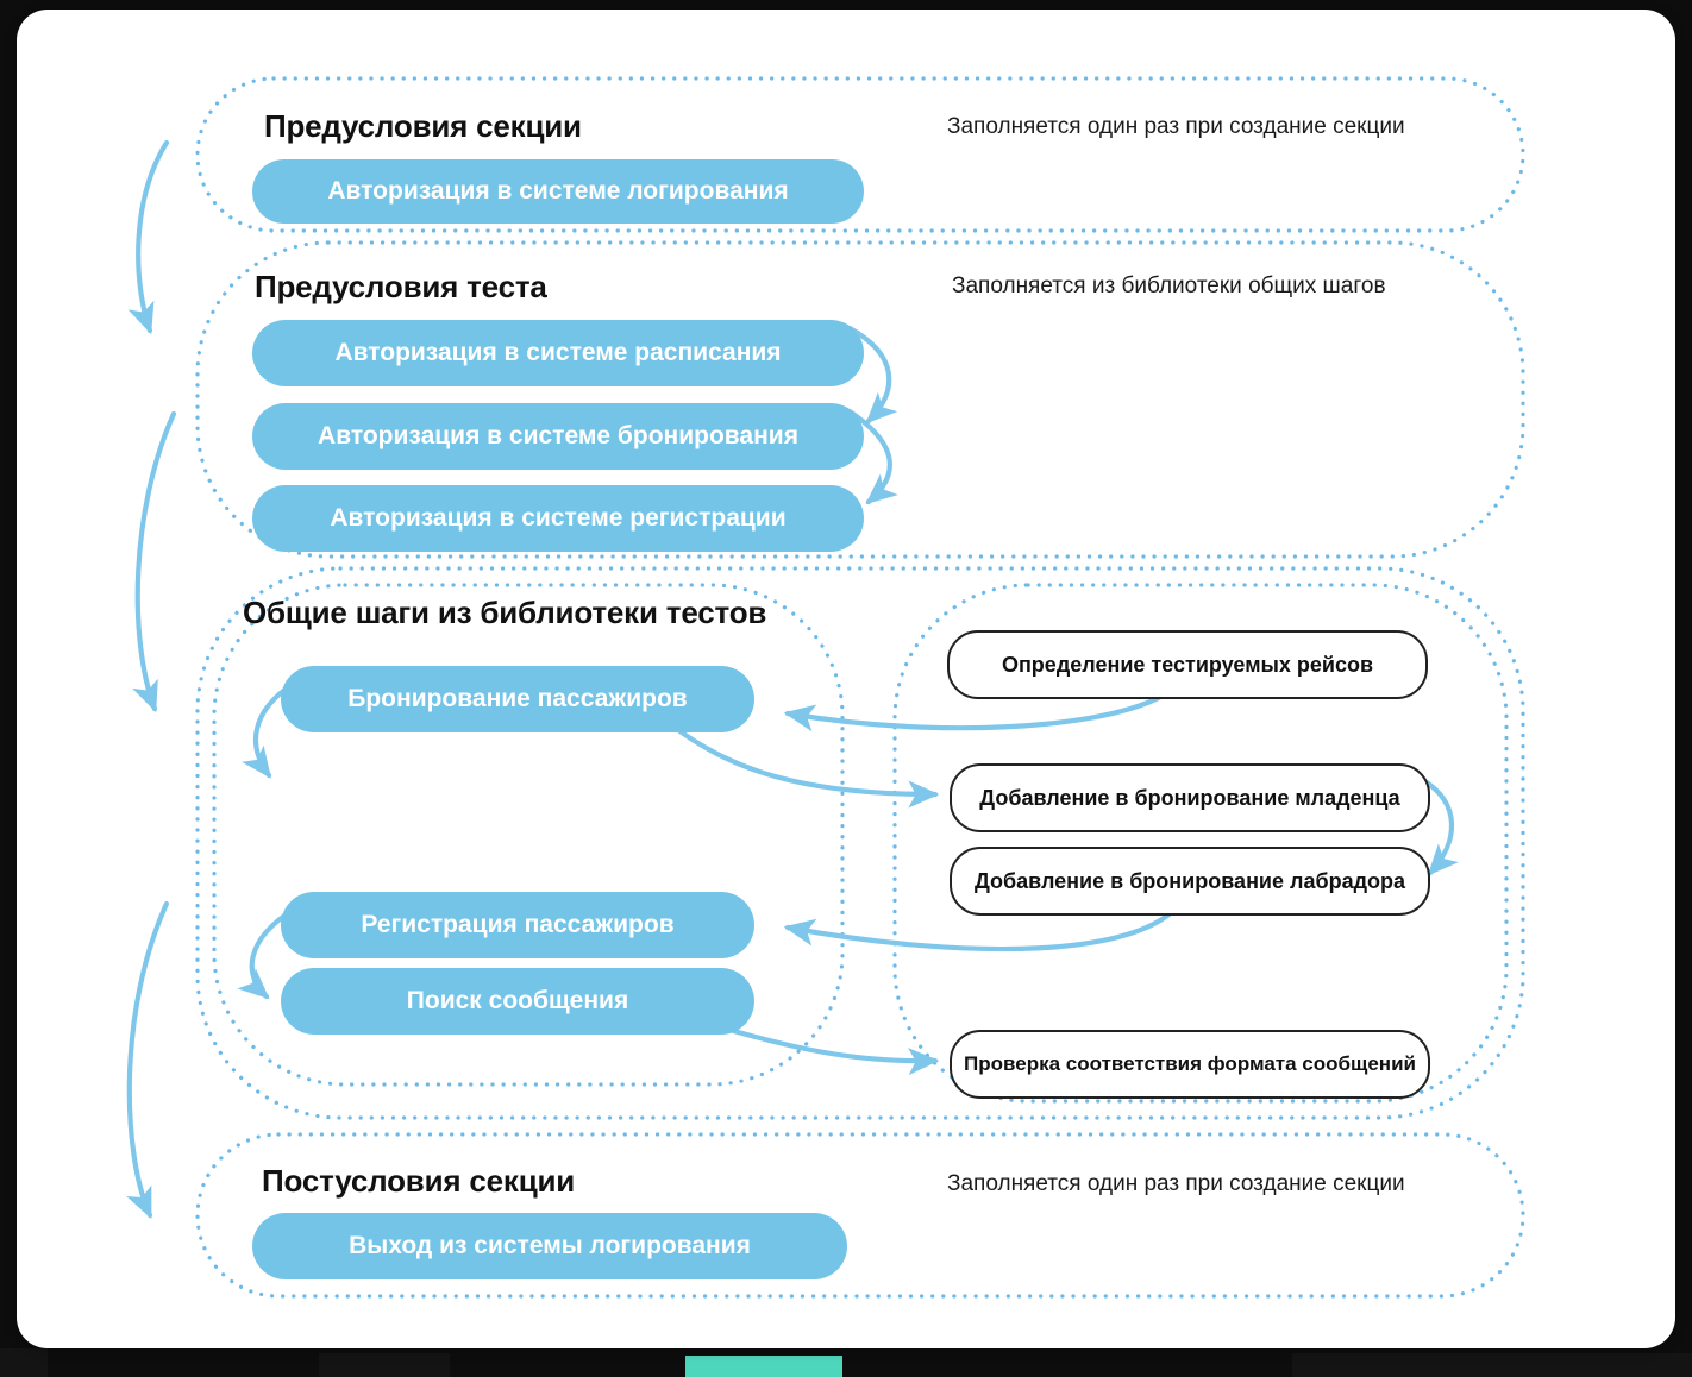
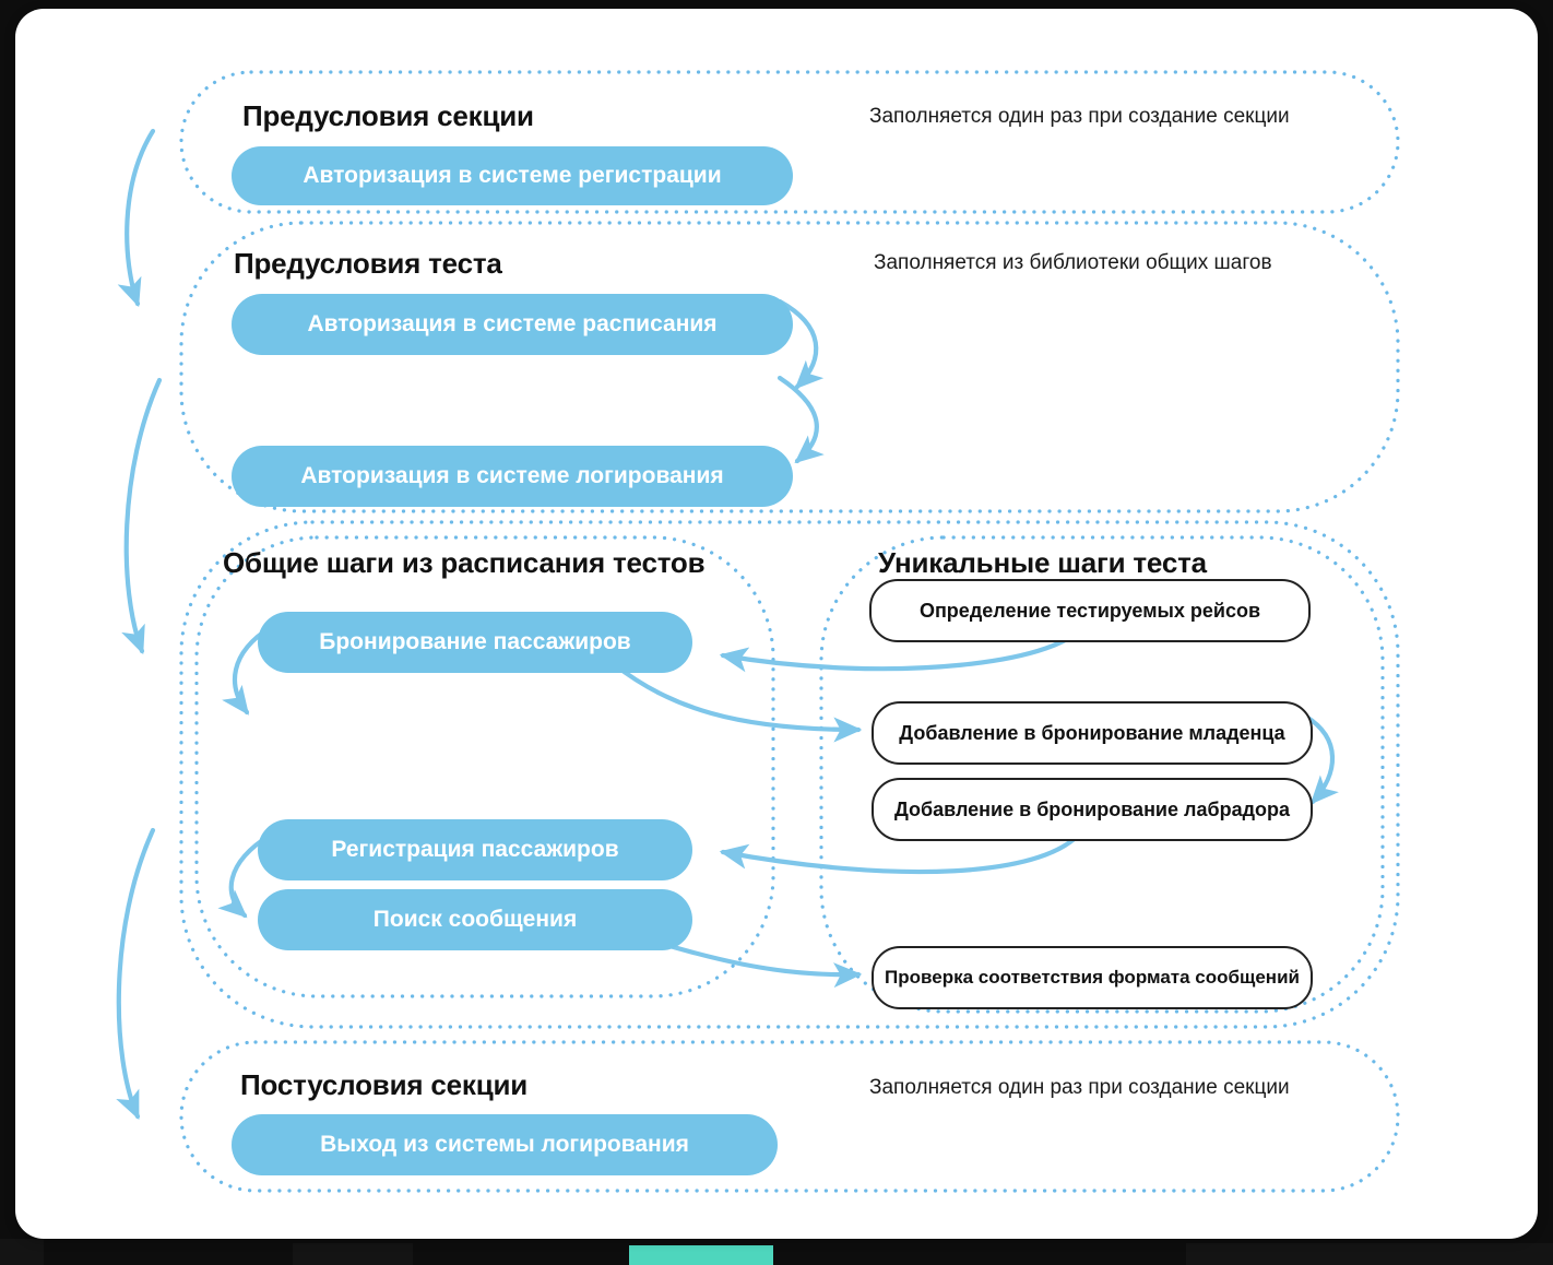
  Предусловия секции
  Заполняется один раз при создание секции
- Авторизация в системе логирования
+ Авторизация в системе регистрации
  Предусловия теста
  Заполняется из библиотеки общих шагов
  Авторизация в системе расписания
- Авторизация в системе бронирования
- Авторизация в системе регистрации
+ Авторизация в системе логирования
- Общие шаги из библиотеки тестов
+ Общие шаги из расписания тестов
  Бронирование пассажиров
  Регистрация пассажиров
  Поиск сообщения
+ Уникальные шаги теста
  Определение тестируемых рейсов
  Добавление в бронирование младенца
  Добавление в бронирование лабрадора
  Проверка соответствия формата сообщений
  Постусловия секции
  Заполняется один раз при создание секции
  Выход из системы логирования
